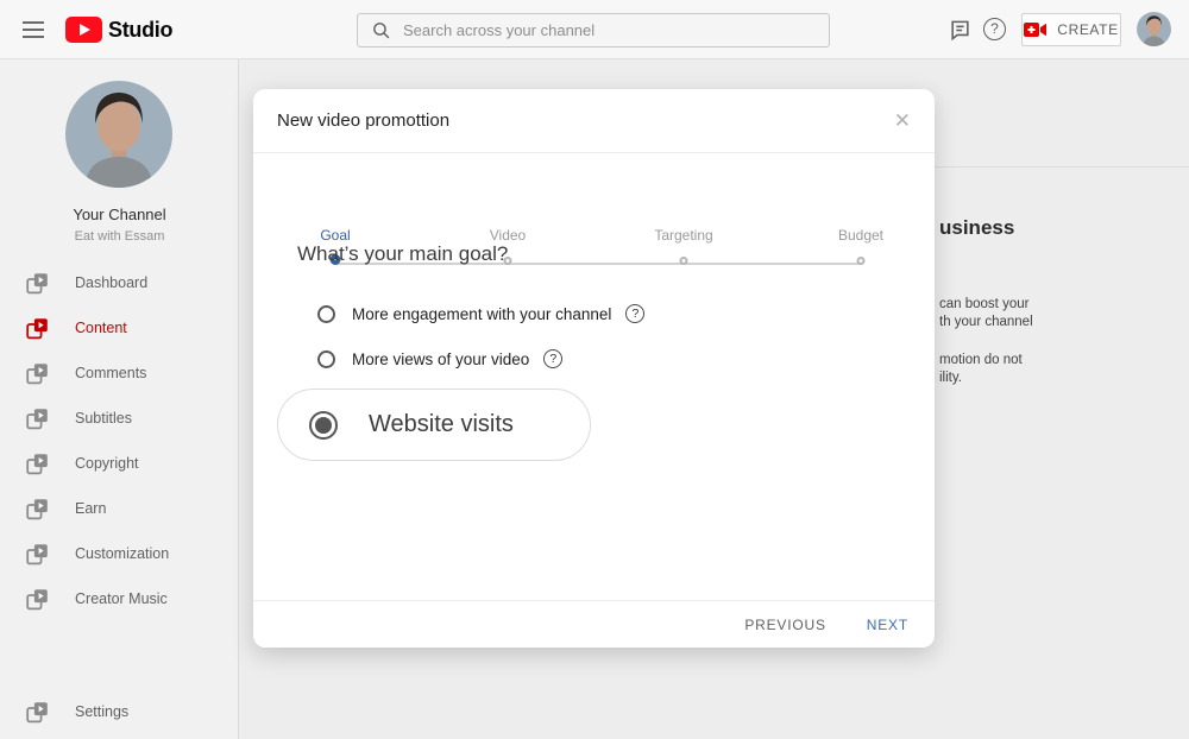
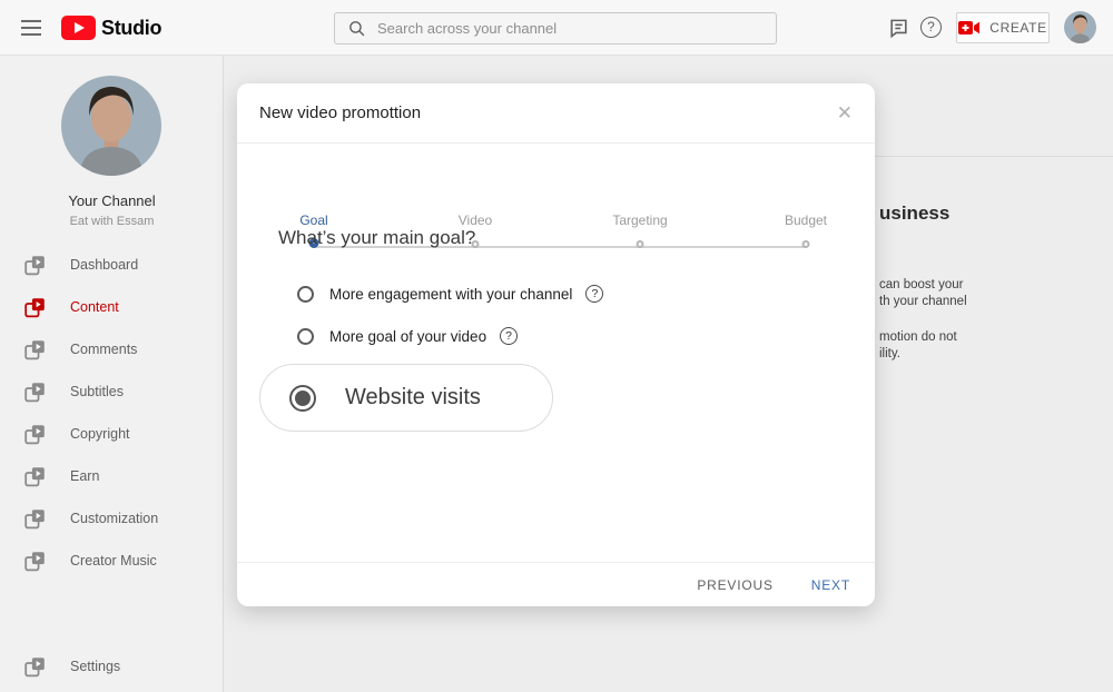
  Studio
  Search across your channel
  ?
  CREATE
  Your Channel
  Eat with Essam
  Dashboard
  Content
  Comments
  Subtitles
  Copyright
  Earn
  Customization
  Creator Music
  Settings
  usiness
  can boost your
  th your channel
  motion do not
  ility.
  New video promottion
  ✕
  Goal
  Video
  Targeting
  Budget
  What’s your main goal?
  More engagement with your channel
  ?
- More views of your video
+ More goal of your video
  ?
  Website visits
  PREVIOUS
  NEXT
